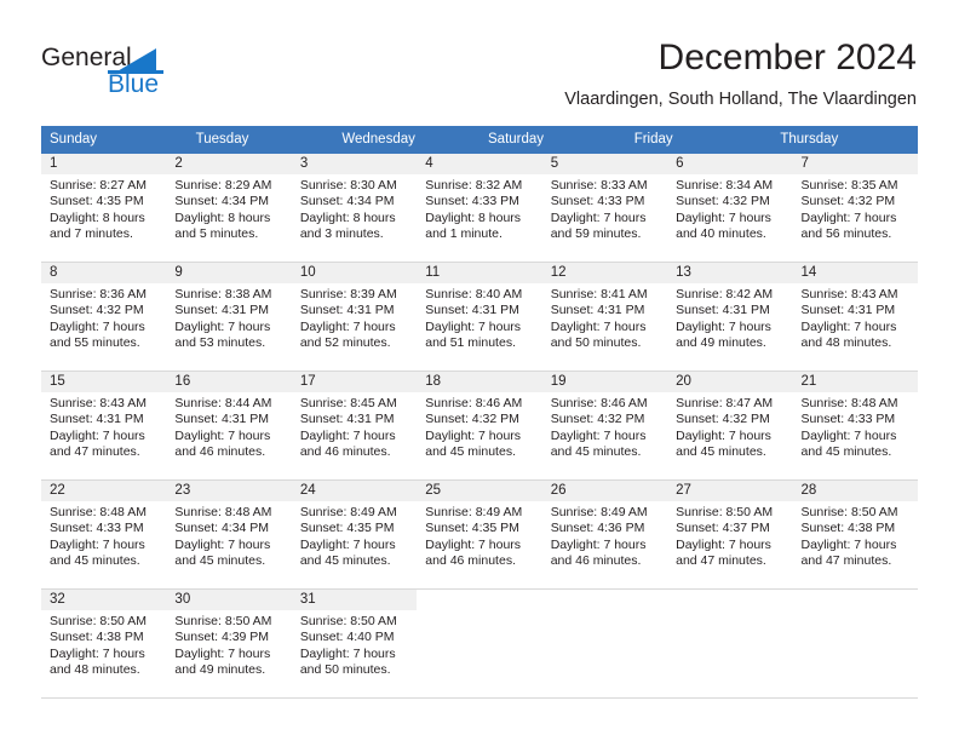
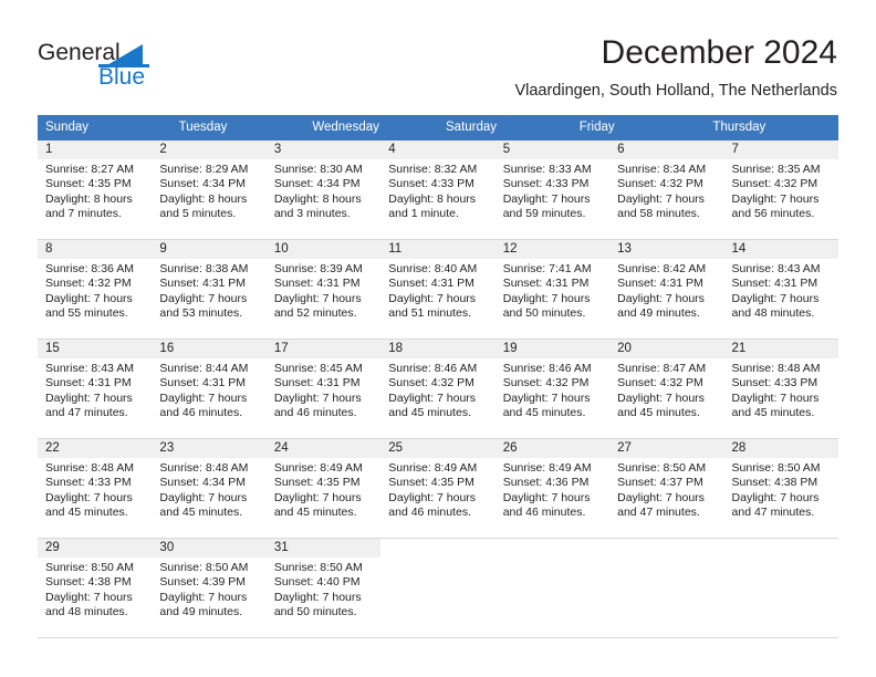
  General
  Blue
  December 2024
- Vlaardingen, South Holland, The Vlaardingen
+ Vlaardingen, South Holland, The Netherlands
  Sunday
  Tuesday
  Wednesday
  Saturday
  Friday
  Thursday
  1
  Sunrise: 8:27 AM
  Sunset: 4:35 PM
  Daylight: 8 hours
  and 7 minutes.
  2
  Sunrise: 8:29 AM
  Sunset: 4:34 PM
  Daylight: 8 hours
  and 5 minutes.
  3
  Sunrise: 8:30 AM
  Sunset: 4:34 PM
  Daylight: 8 hours
  and 3 minutes.
  4
  Sunrise: 8:32 AM
  Sunset: 4:33 PM
  Daylight: 8 hours
  and 1 minute.
  5
  Sunrise: 8:33 AM
  Sunset: 4:33 PM
  Daylight: 7 hours
  and 59 minutes.
  6
  Sunrise: 8:34 AM
  Sunset: 4:32 PM
  Daylight: 7 hours
- and 40 minutes.
+ and 58 minutes.
  7
  Sunrise: 8:35 AM
  Sunset: 4:32 PM
  Daylight: 7 hours
  and 56 minutes.
  8
  Sunrise: 8:36 AM
  Sunset: 4:32 PM
  Daylight: 7 hours
  and 55 minutes.
  9
  Sunrise: 8:38 AM
  Sunset: 4:31 PM
  Daylight: 7 hours
  and 53 minutes.
  10
  Sunrise: 8:39 AM
  Sunset: 4:31 PM
  Daylight: 7 hours
  and 52 minutes.
  11
  Sunrise: 8:40 AM
  Sunset: 4:31 PM
  Daylight: 7 hours
  and 51 minutes.
  12
- Sunrise: 8:41 AM
+ Sunrise: 7:41 AM
  Sunset: 4:31 PM
  Daylight: 7 hours
  and 50 minutes.
  13
  Sunrise: 8:42 AM
  Sunset: 4:31 PM
  Daylight: 7 hours
  and 49 minutes.
  14
  Sunrise: 8:43 AM
  Sunset: 4:31 PM
  Daylight: 7 hours
  and 48 minutes.
  15
  Sunrise: 8:43 AM
  Sunset: 4:31 PM
  Daylight: 7 hours
  and 47 minutes.
  16
  Sunrise: 8:44 AM
  Sunset: 4:31 PM
  Daylight: 7 hours
  and 46 minutes.
  17
  Sunrise: 8:45 AM
  Sunset: 4:31 PM
  Daylight: 7 hours
  and 46 minutes.
  18
  Sunrise: 8:46 AM
  Sunset: 4:32 PM
  Daylight: 7 hours
  and 45 minutes.
  19
  Sunrise: 8:46 AM
  Sunset: 4:32 PM
  Daylight: 7 hours
  and 45 minutes.
  20
  Sunrise: 8:47 AM
  Sunset: 4:32 PM
  Daylight: 7 hours
  and 45 minutes.
  21
  Sunrise: 8:48 AM
  Sunset: 4:33 PM
  Daylight: 7 hours
  and 45 minutes.
  22
  Sunrise: 8:48 AM
  Sunset: 4:33 PM
  Daylight: 7 hours
  and 45 minutes.
  23
  Sunrise: 8:48 AM
  Sunset: 4:34 PM
  Daylight: 7 hours
  and 45 minutes.
  24
  Sunrise: 8:49 AM
  Sunset: 4:35 PM
  Daylight: 7 hours
  and 45 minutes.
  25
  Sunrise: 8:49 AM
  Sunset: 4:35 PM
  Daylight: 7 hours
  and 46 minutes.
  26
  Sunrise: 8:49 AM
  Sunset: 4:36 PM
  Daylight: 7 hours
  and 46 minutes.
  27
  Sunrise: 8:50 AM
  Sunset: 4:37 PM
  Daylight: 7 hours
  and 47 minutes.
  28
  Sunrise: 8:50 AM
  Sunset: 4:38 PM
  Daylight: 7 hours
  and 47 minutes.
- 32
+ 29
  Sunrise: 8:50 AM
  Sunset: 4:38 PM
  Daylight: 7 hours
  and 48 minutes.
  30
  Sunrise: 8:50 AM
  Sunset: 4:39 PM
  Daylight: 7 hours
  and 49 minutes.
  31
  Sunrise: 8:50 AM
  Sunset: 4:40 PM
  Daylight: 7 hours
  and 50 minutes.
